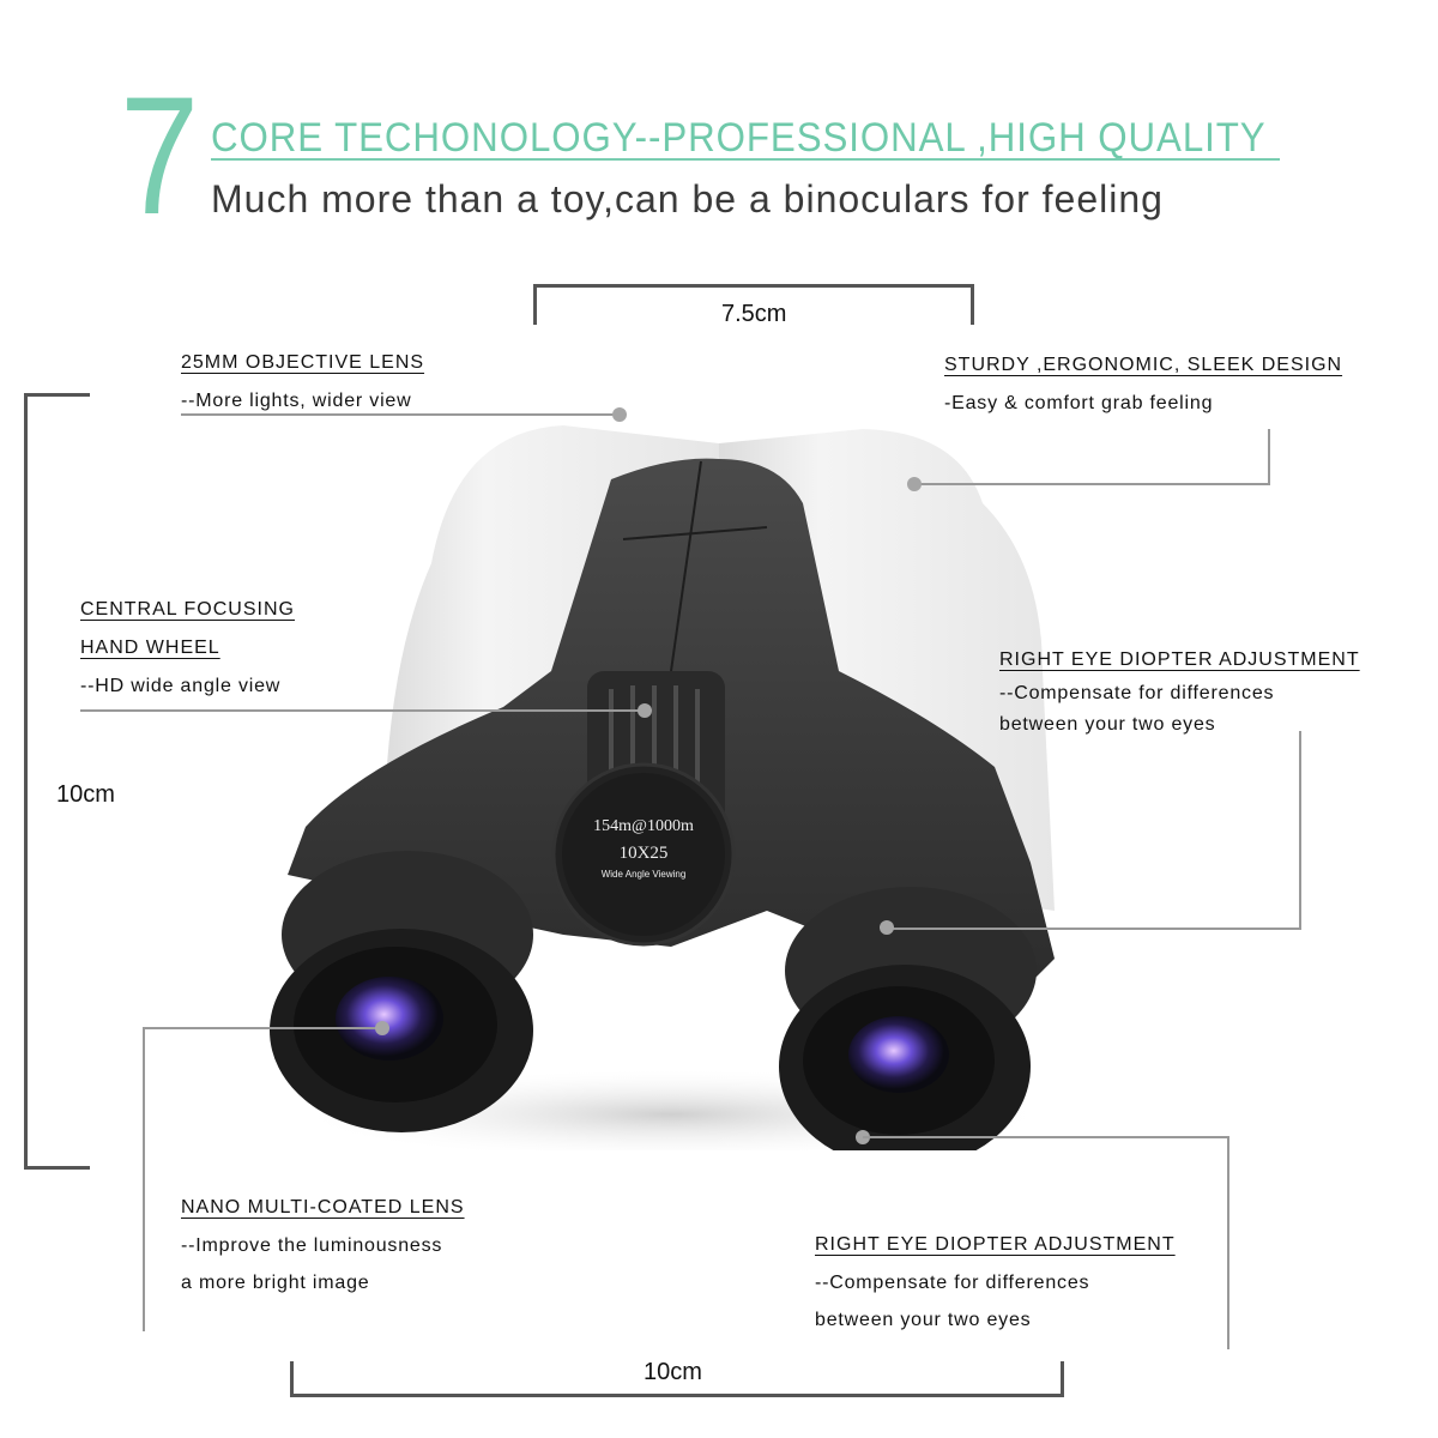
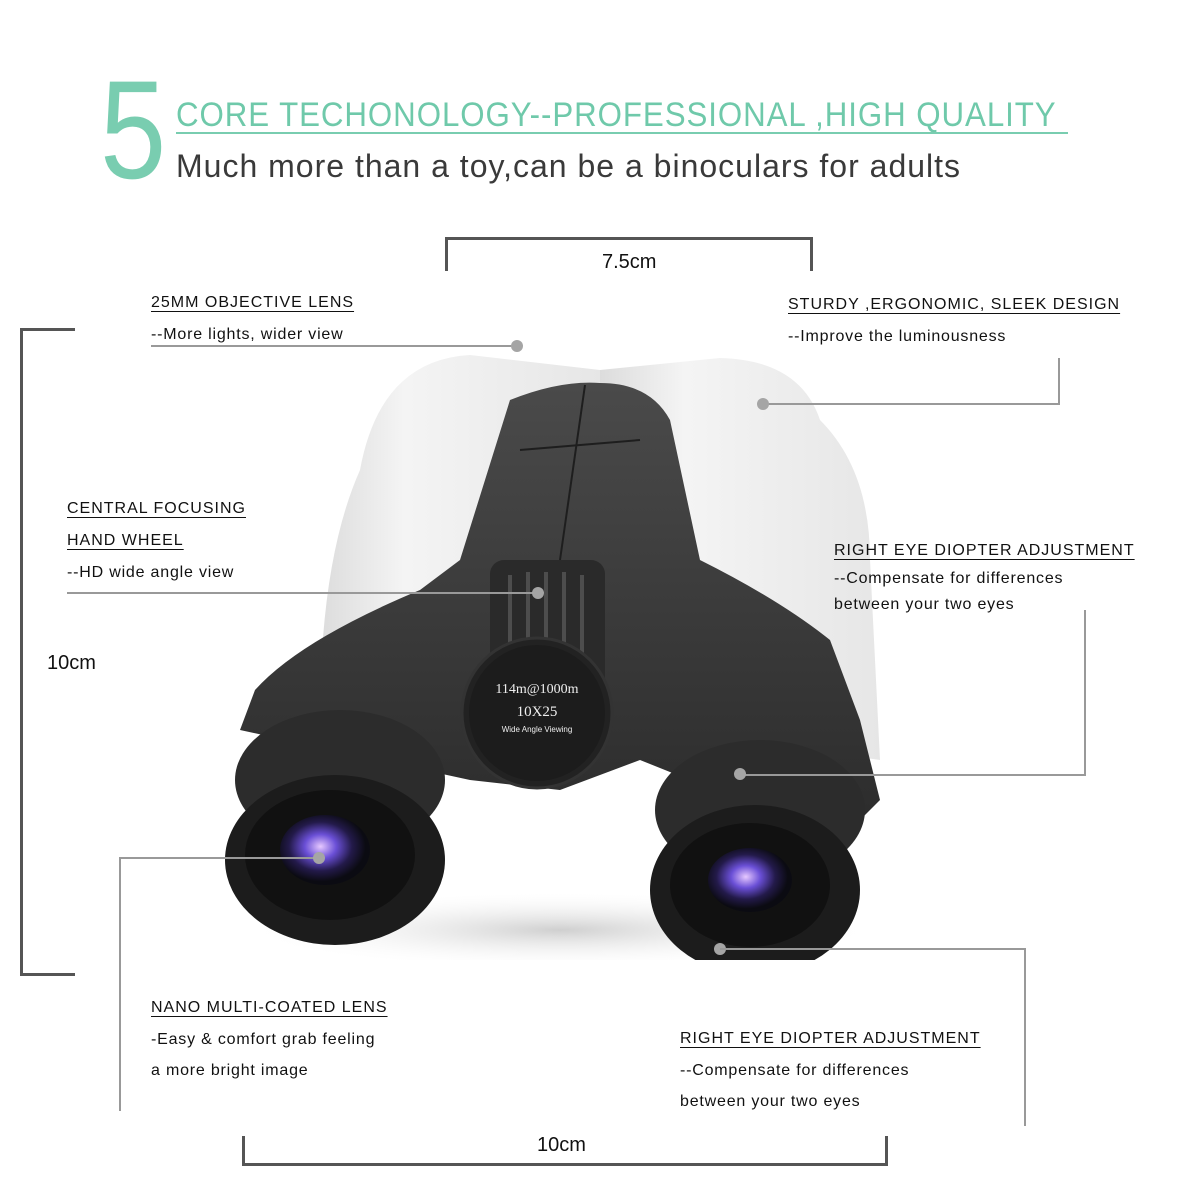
- 7
+ 5
  CORE TECHONOLOGY--PROFESSIONAL ,HIGH QUALITY
- Much more than a toy,can be a binoculars for feeling
+ Much more than a toy,can be a binoculars for adults
  7.5cm
  10cm
  10cm
- 154m@1000m
+ 114m@1000m
  10X25
  Wide Angle Viewing
  25MM OBJECTIVE LENS
  --More lights, wider view
  STURDY ,ERGONOMIC, SLEEK DESIGN
- -Easy & comfort grab feeling
+ --Improve the luminousness
  CENTRAL FOCUSING
  HAND WHEEL
  --HD wide angle view
  RIGHT EYE DIOPTER ADJUSTMENT
  --Compensate for differences
  between your two eyes
  NANO MULTI-COATED LENS
- --Improve the luminousness
+ -Easy & comfort grab feeling
  a more bright image
  RIGHT EYE DIOPTER ADJUSTMENT
  --Compensate for differences
  between your two eyes
